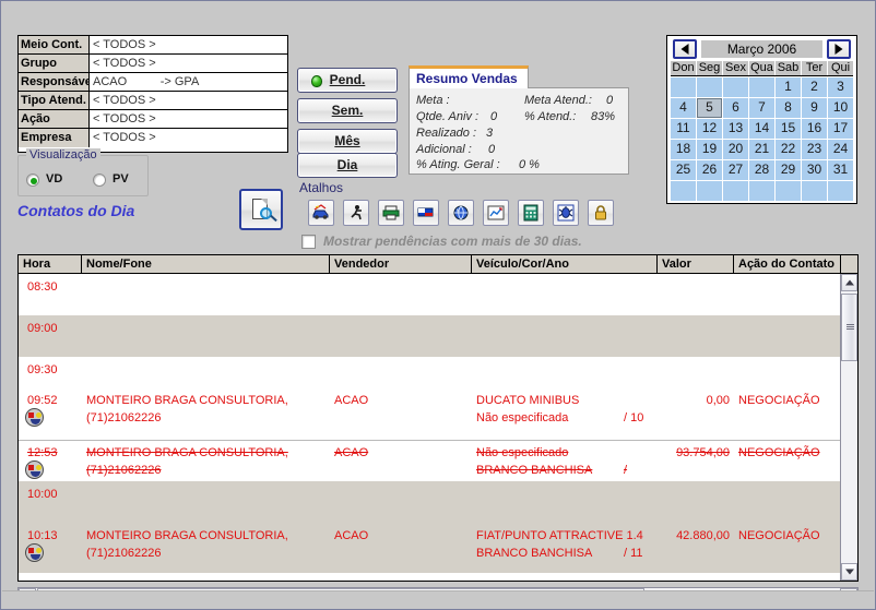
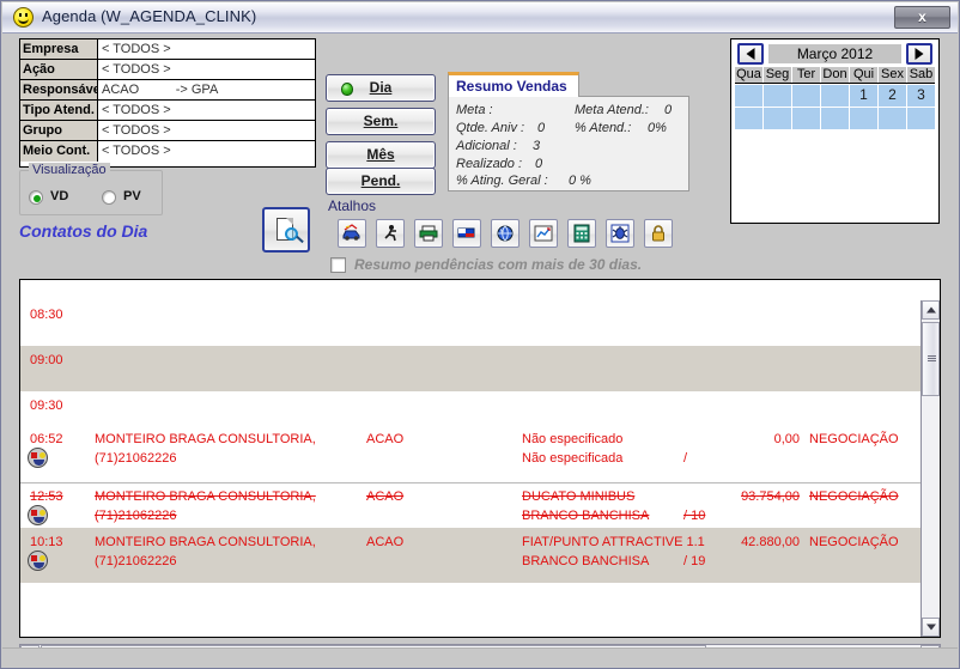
+ Agenda (W_AGENDA_CLINK)
+ x
- Meio Cont.
+ Empresa
  < TODOS >
- Grupo
+ Ação
  < TODOS >
  Responsáve
  ACAO -> GPA
  Tipo Atend.
  < TODOS >
- Ação
+ Grupo
  < TODOS >
- Empresa
+ Meio Cont.
  < TODOS >
- Pend.
+ Dia
  Sem.
  Mês
- Dia
+ Pend.
  Resumo Vendas
  Meta :
  Qtde. Aniv :
  0
- Realizado :
+ Adicional :
  3
- Adicional :
+ Realizado :
  0
  % Ating. Geral :
  0 %
  Meta Atend.:
  0
  % Atend.:
- 83%
+ 0%
  Visualização
  VD
  PV
  Contatos do Dia
  Atalhos
- Mostrar pendências com mais de 30 dias.
+ Resumo pendências com mais de 30 dias.
- Março 2006
+ Março 2012
- Don
+ Qua
  Seg
- Sex
+ Ter
- Qua
+ Don
- Sab
+ Qui
- Ter
+ Sex
- Qui
+ Sab
  1
  2
  3
- 4
- 5
- 6
- 7
- 8
- 9
- 10
- 11
- 12
- 13
- 14
- 15
- 16
- 17
- 18
- 19
- 20
- 21
- 22
- 23
- 24
- 25
- 26
- 27
- 28
- 29
- 30
- 31
- Hora
- Nome/Fone
- Vendedor
- Veículo/Cor/Ano
- Valor
- Ação do Contato
  08:30
  09:00
  09:30
- 09:52
+ 06:52
  MONTEIRO BRAGA CONSULTORIA,
  (71)21062226
  ACAO
- DUCATO MINIBUS
+ Não especificado
  Não especificada
- / 10
+ /
  0,00
  NEGOCIAÇÃO
  12:53
  MONTEIRO BRAGA CONSULTORIA,
  (71)21062226
  ACAO
- Não especificado
+ DUCATO MINIBUS
  BRANCO BANCHISA
- /
+ / 10
  93.754,00
  NEGOCIAÇÃO
- 10:00
  10:13
  MONTEIRO BRAGA CONSULTORIA,
  (71)21062226
  ACAO
- FIAT/PUNTO ATTRACTIVE 1.4
+ FIAT/PUNTO ATTRACTIVE 1.1
  BRANCO BANCHISA
- / 11
+ / 19
  42.880,00
  NEGOCIAÇÃO
